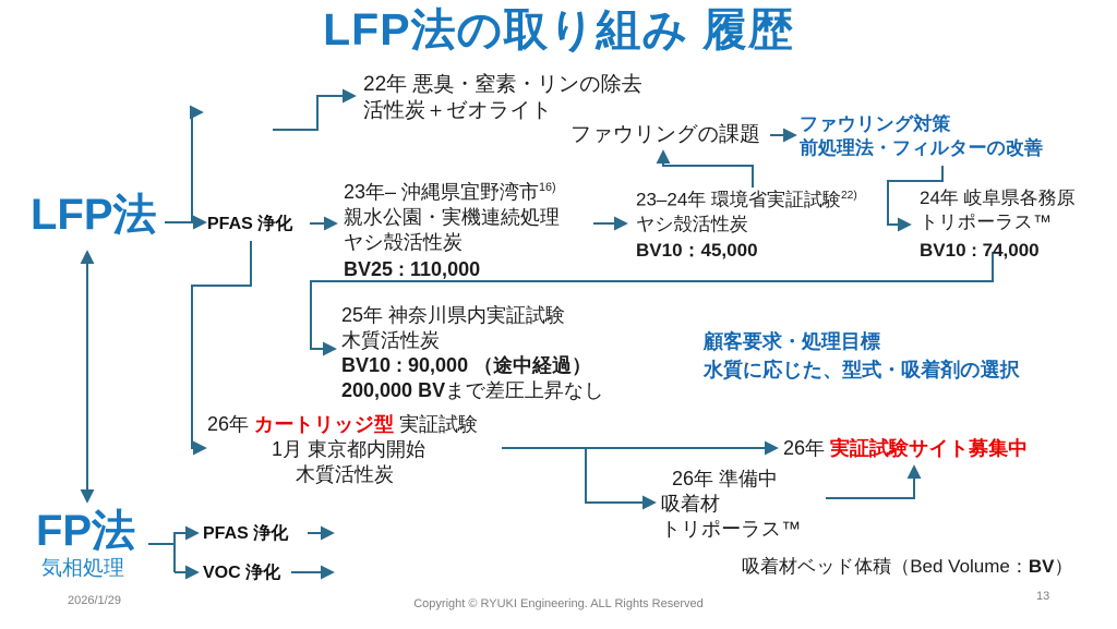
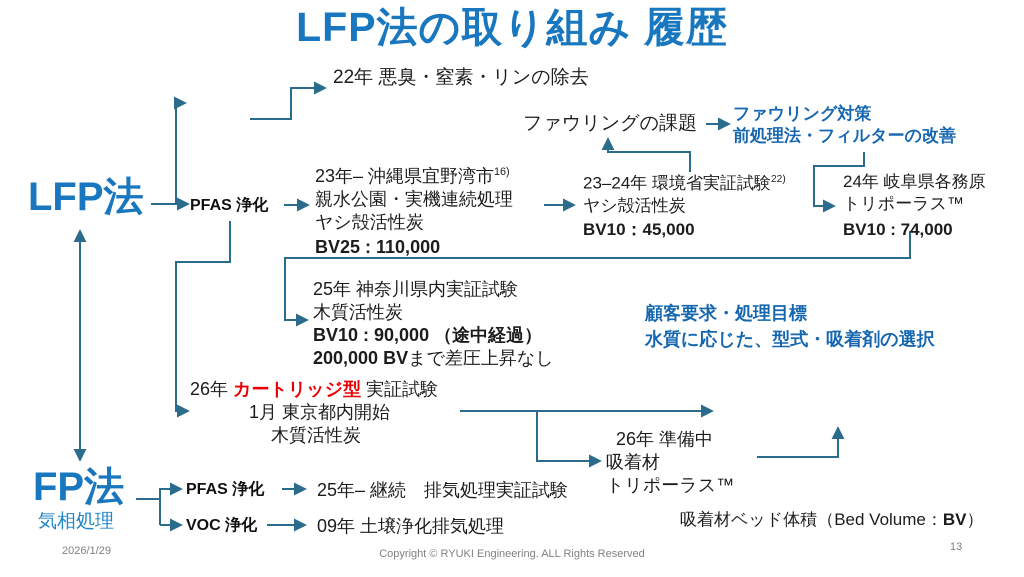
  LFP法の取り組み 履歴
  LFP法
  PFAS 浄化
  FP法
  気相処理
  PFAS 浄化
  VOC 浄化
  22年 悪臭・窒素・リンの除去
- 活性炭＋ゼオライト
  ファウリングの課題
  ファウリング対策
  前処理法・フィルターの改善
  23年– 沖縄県宜野湾市16)
  親水公園・実機連続処理
  ヤシ殻活性炭
  BV25 : 110,000
  23–24年 環境省実証試験22)
  ヤシ殻活性炭
  BV10：45,000
  24年 岐阜県各務原
  トリポーラス™
  BV10 : 74,000
  25年 神奈川県内実証試験
  木質活性炭
  BV10 : 90,000 （途中経過）
  200,000 BVまで差圧上昇なし
  顧客要求・処理目標
  水質に応じた、型式・吸着剤の選択
  26年 カートリッジ型 実証試験
  1月 東京都内開始
  木質活性炭
- 26年 実証試験サイト募集中
  26年 準備中
  吸着材
  トリポーラス™
+ 25年– 継続 排気処理実証試験
+ 09年 土壌浄化排気処理
  吸着材ベッド体積（Bed Volume：BV）
  2026/1/29
  Copyright © RYUKI Engineering. ALL Rights Reserved
  13
